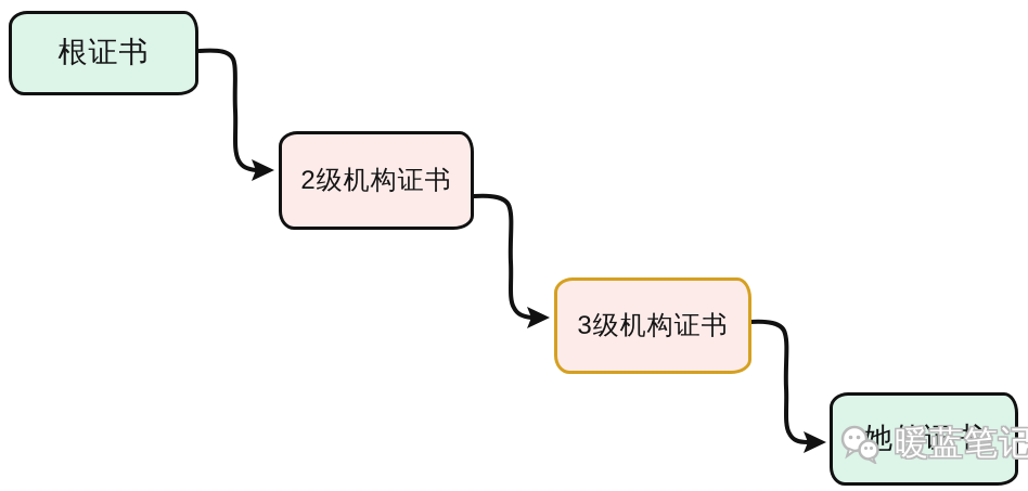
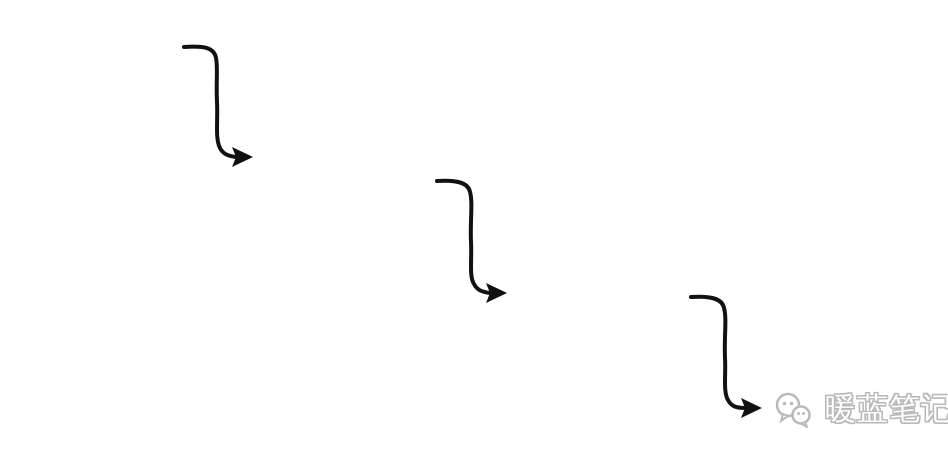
- 根证书
- 2级机构证书
- 3级机构证书
- 她的证书
  暖蓝笔记
